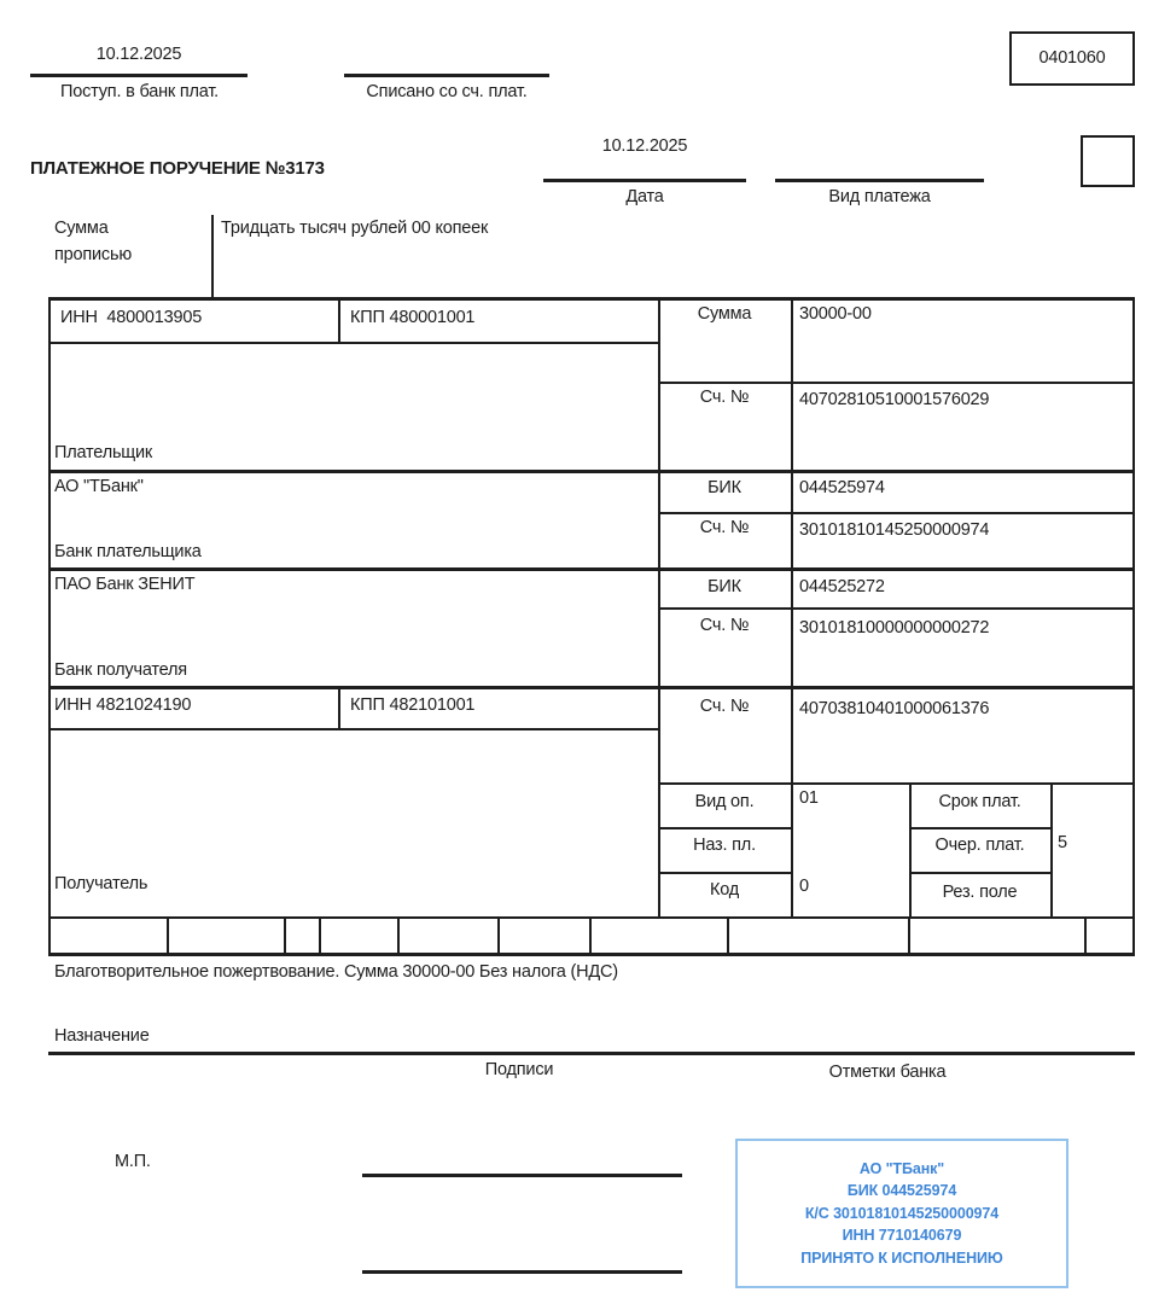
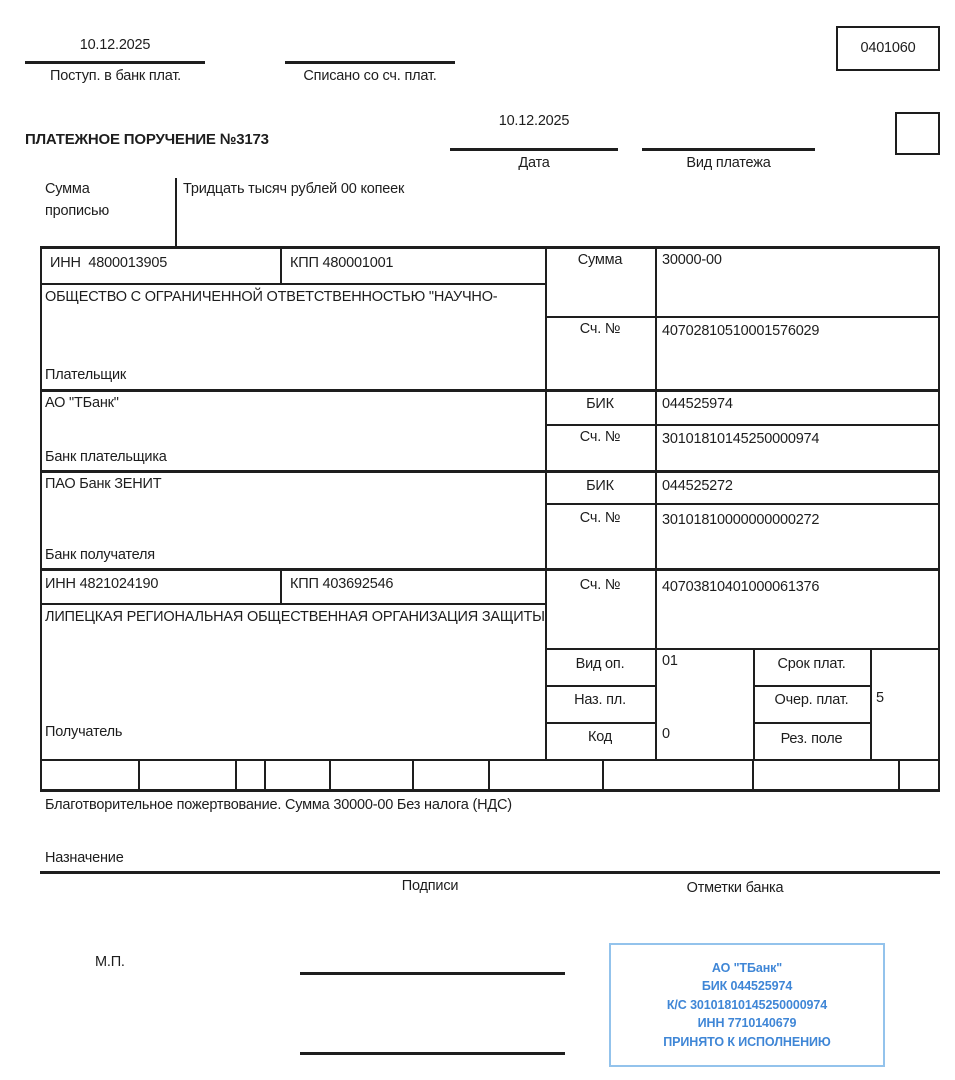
  10.12.2025
  Поступ. в банк плат.
  Списано со сч. плат.
  0401060
  ПЛАТЕЖНОЕ ПОРУЧЕНИЕ №3173
  10.12.2025
  Дата
  Вид платежа
  Сумма
  прописью
  Тридцать тысяч рублей 00 копеек
  ИНН 4800013905
  КПП 480001001
  Сумма
  30000-00
+ ОБЩЕСТВО С ОГРАНИЧЕННОЙ ОТВЕТСТВЕННОСТЬЮ "НАУЧНО-
  Сч. №
  40702810510001576029
  Плательщик
  АО "ТБанк"
  БИК
  044525974
  Сч. №
  30101810145250000974
  Банк плательщика
  ПАО Банк ЗЕНИТ
  БИК
  044525272
  Сч. №
  30101810000000000272
  Банк получателя
  ИНН 4821024190
- КПП 482101001
+ КПП 403692546
  Сч. №
  40703810401000061376
+ ЛИПЕЦКАЯ РЕГИОНАЛЬНАЯ ОБЩЕСТВЕННАЯ ОРГАНИЗАЦИЯ ЗАЩИТЫ
  Получатель
  Вид оп.
  01
  Срок плат.
  Наз. пл.
  Очер. плат.
  5
  Код
  0
  Рез. поле
  Благотворительное пожертвование. Сумма 30000-00 Без налога (НДС)
  Назначение
  Подписи
  Отметки банка
  М.П.
  АО "ТБанк"
  БИК 044525974
  К/С 30101810145250000974
  ИНН 7710140679
  ПРИНЯТО К ИСПОЛНЕНИЮ
